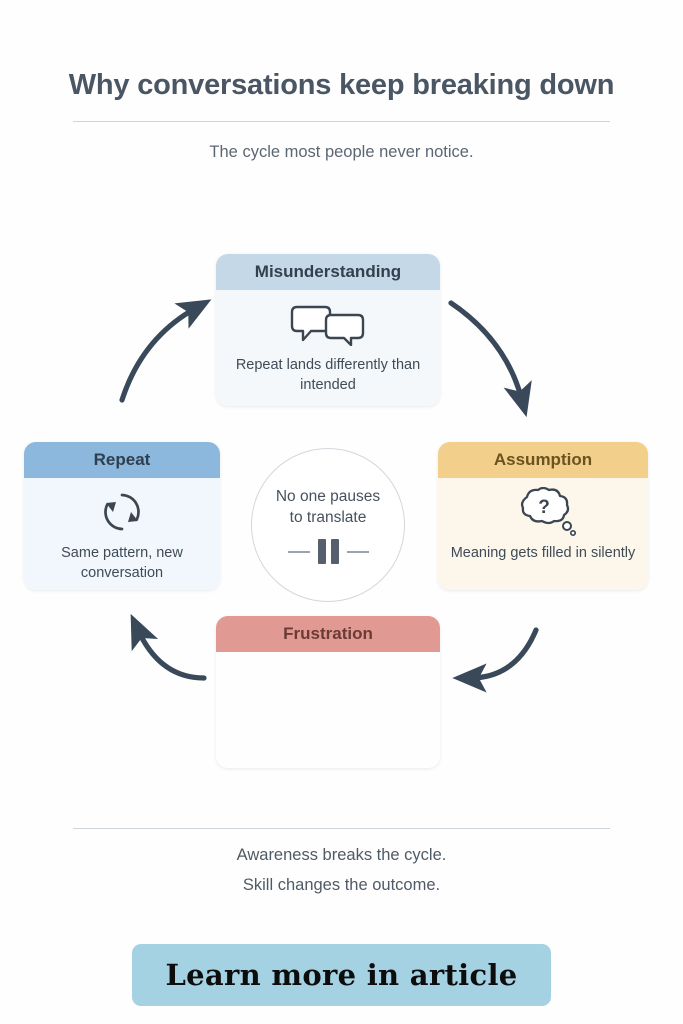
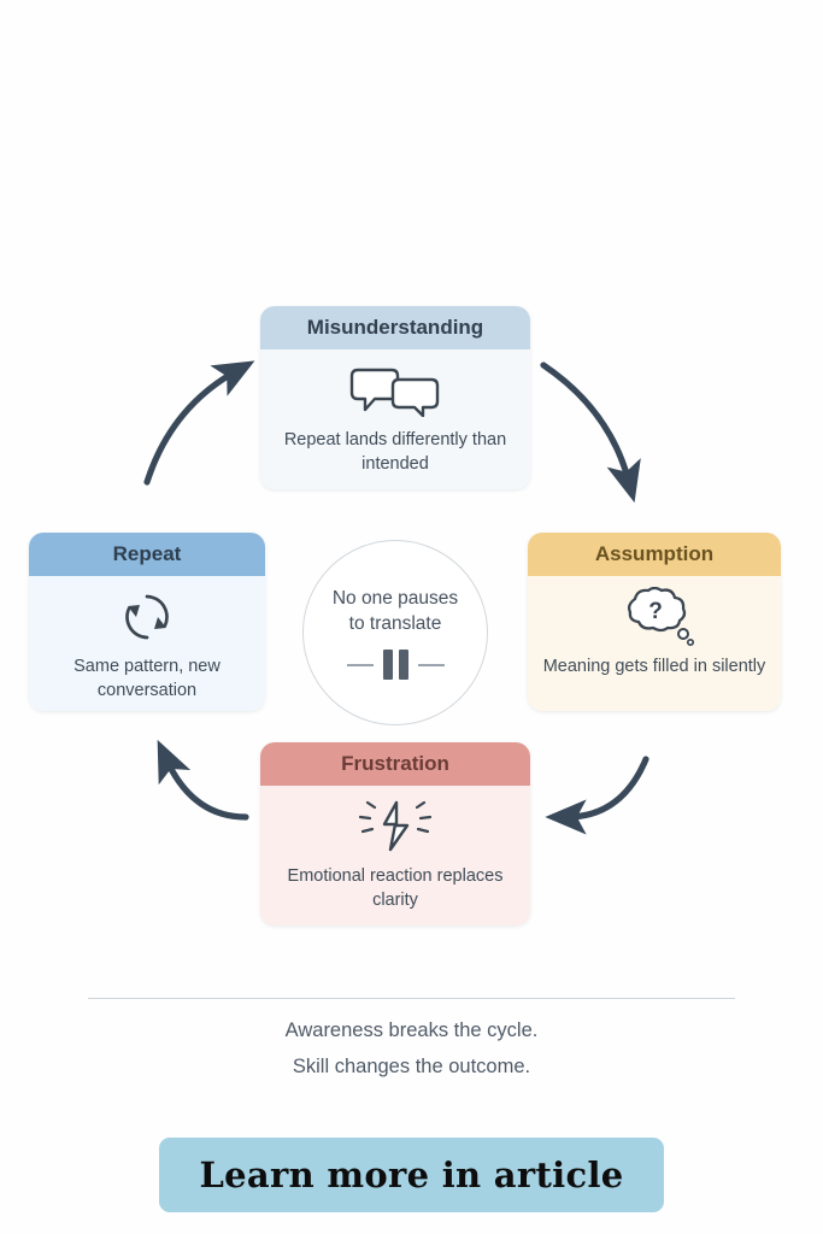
- Why conversations keep breaking down
- The cycle most people never notice.
  Misunderstanding
  Repeat lands differently than intended
  Assumption
  ?
  Meaning gets filled in silently
  Frustration
+ Emotional reaction replaces clarity
  Repeat
  Same pattern, new conversation
  No one pauses
  to translate
  Awareness breaks the cycle.
  Skill changes the outcome.
  Learn more in article
